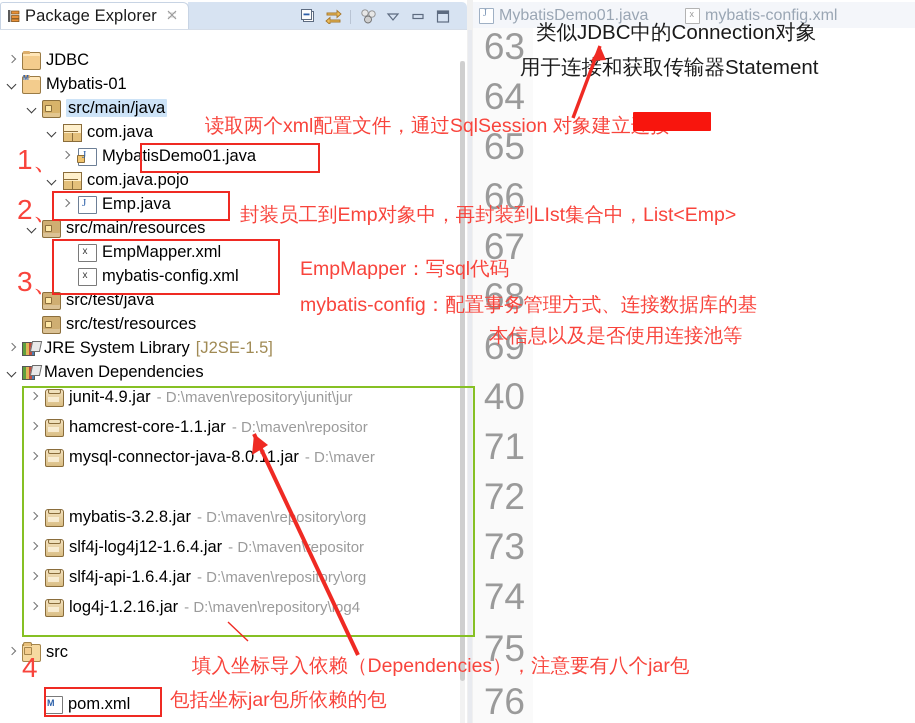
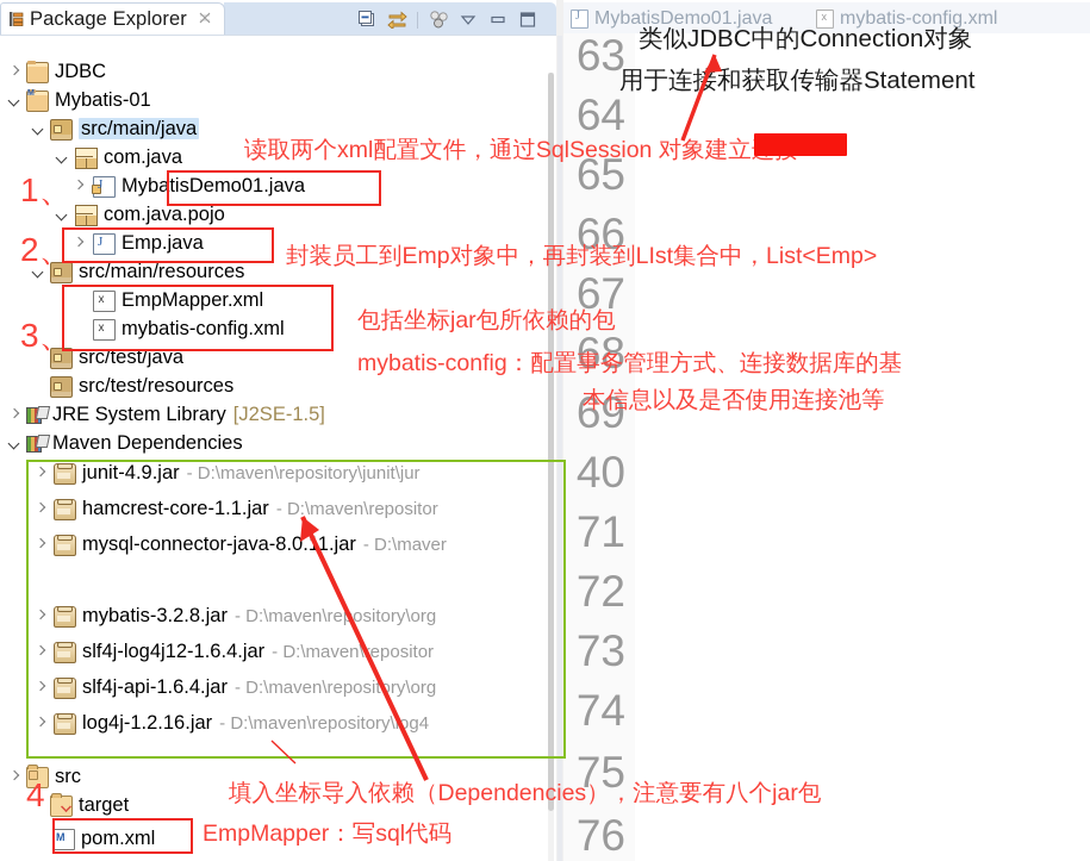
  Package Explorer
  JDBC
  Mybatis-01
  src/main/java
  com.java
  MybatisDemo01.java
  com.java.pojo
  Emp.java
  src/main/resources
  EmpMapper.xml
  mybatis-config.xml
  src/test/java
  src/test/resources
  JRE System Library
  [J2SE-1.5]
  Maven Dependencies
  junit-4.9.jar
  - D:\maven\repository\junit\jur
  hamcrest-core-1.1.jar
  - D:\maven\repositor
  mysql-connector-java-8.0.1.jar
  - D:\maver
  mybatis-3.2.8.jar
  - D:\maven\reository\org
  slf4j-log4j12-1.6.4.jar
  - D:\maven\epositor
  slf4j-api-1.6.4.jar
  - D:\maven\repository\org
  log4j-1.2.16.jar
  - D:\maven\repository\og4
  src
+ target
  pom.xml
  MybatisDemo01.java
  mybatis-config.xml
  63
  64
  65
  66
  67
  68
  69
  40
  71
  72
  73
  74
  75
  76
  1、
  2、
  3、
  4
  读取两个xml配置文件，通过SqlSession 对象建立
  封装员工到Emp对象中，再封装到LIst集合中，List<Emp>
- EmpMapper：写sql代码
+ 包括坐标jar包所依赖的包
  mybatis-config：配置事务管理方式、连接数据库的基
  本信息以及是否使用连接池等
  填入坐标导入依赖（Dependencies），注意要有八个jar包
- 包括坐标jar包所依赖的包
+ EmpMapper：写sql代码
  类似JDBC中的Connection对象
  用于连和获取传输器Statement
